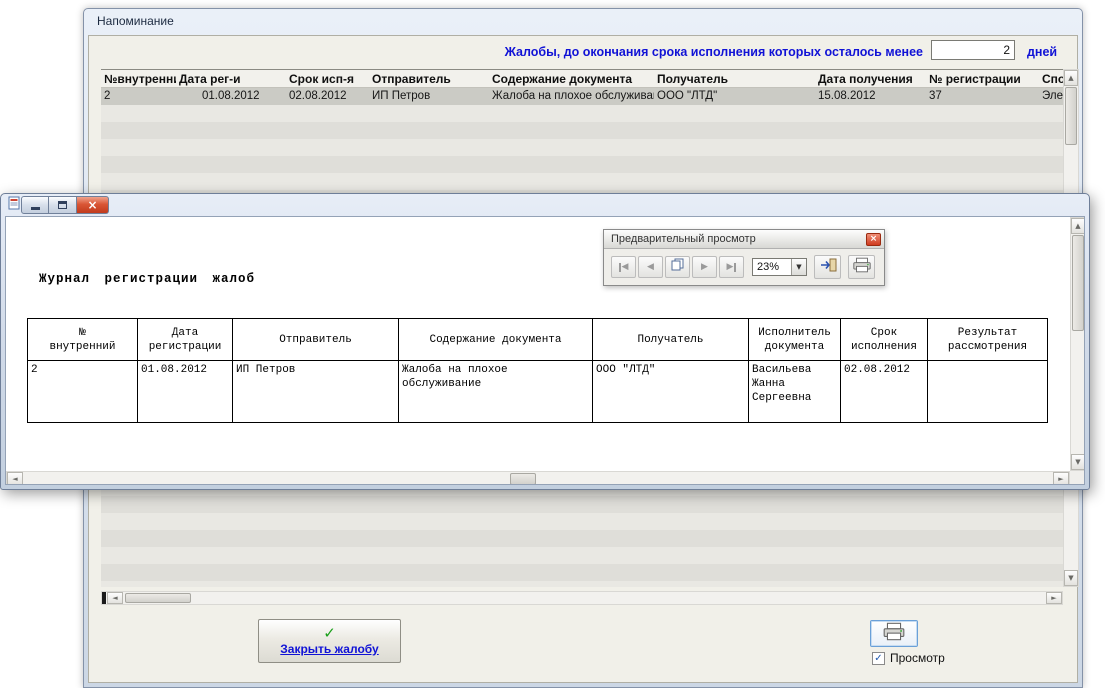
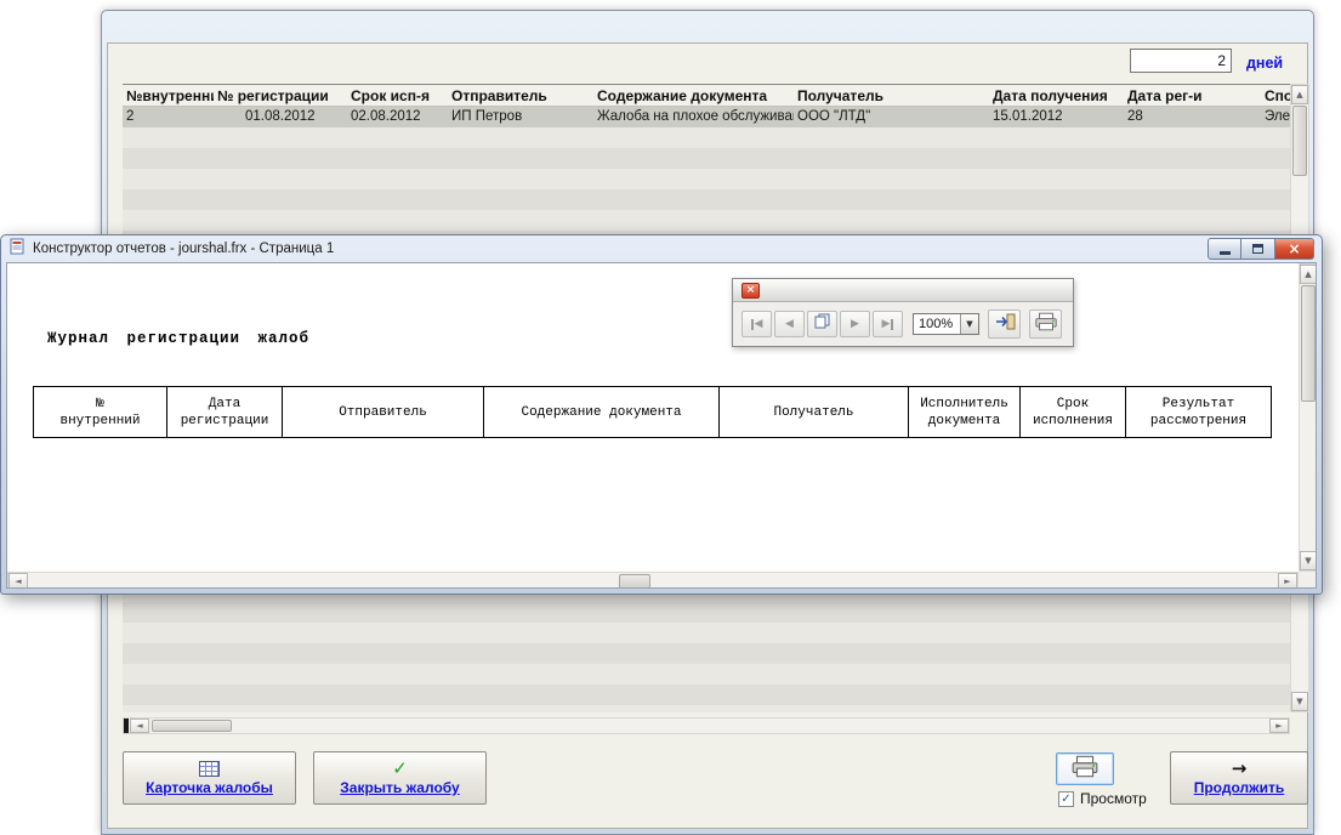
- Напоминание
- Жалобы, до окончания срока исполнения которых осталось менее
  2
  дней
  №внутренн
- Дата рег-и
+ № регистрации
  Срок исп-я
  Отправитель
  Содержание документа
  Получатель
  Дата получения
- № регистрации
+ Дата рег-и
  Спо
  2
  01.08.2012
  02.08.2012
  ИП Петров
  Жалоба на плохое обслужива
  ООО "ЛТД"
- 15.08.2012
+ 15.01.2012
- 37
+ 28
  Эле
  ▲
  ▼
  ◄
  ►
+ Карточка жалобы
  ✓
  Закрыть жалобу
  ✓
  Просмотр
+ →
+ Продолжить
+ Конструктор отчетов - jourshal.frx - Страница 1
  ×
  Журнал регистрации жалоб
  № внутренний	Дата регистрации	Отправитель	Содержание документа	Получатель	Исполнитель документа	Срок исполнения	Результат рассмотрения
- 2	01.08.2012	ИП Петров	Жалоба на плохое обслуживание	ООО "ЛТД"	Васильева Жанна Сергеевна	02.08.2012
- Предварительный просмотр
  ×
  ◀
  ◀
  ▶
  ▶
- 23%
+ 100%
  ▼
  ▲
  ▼
  ◄
  ►
